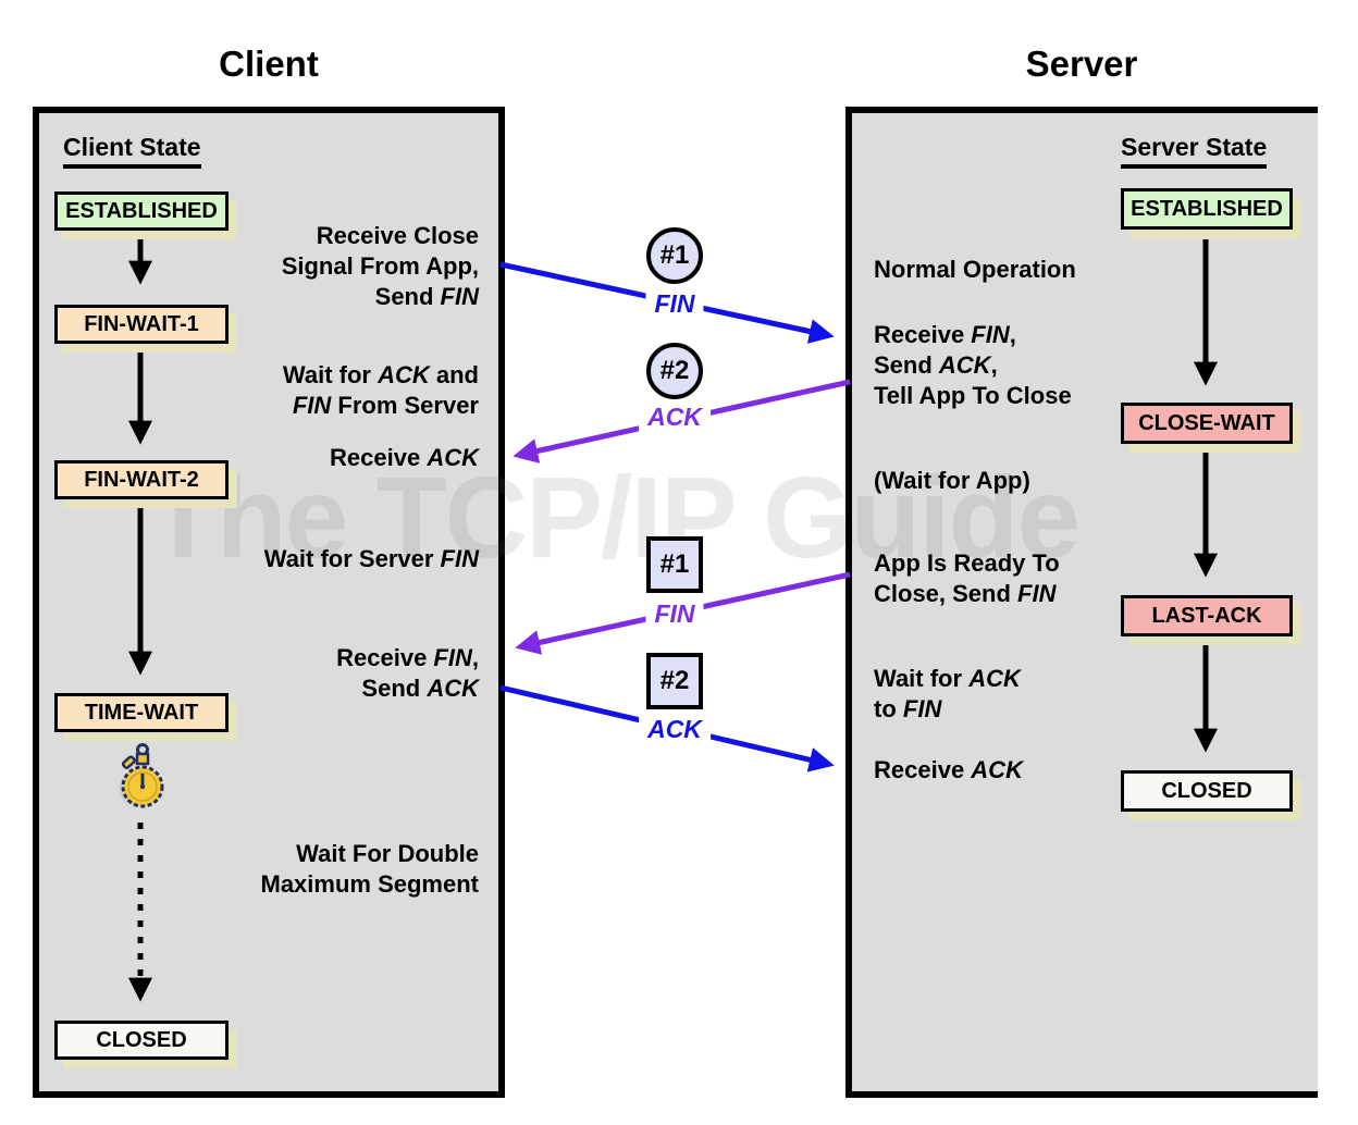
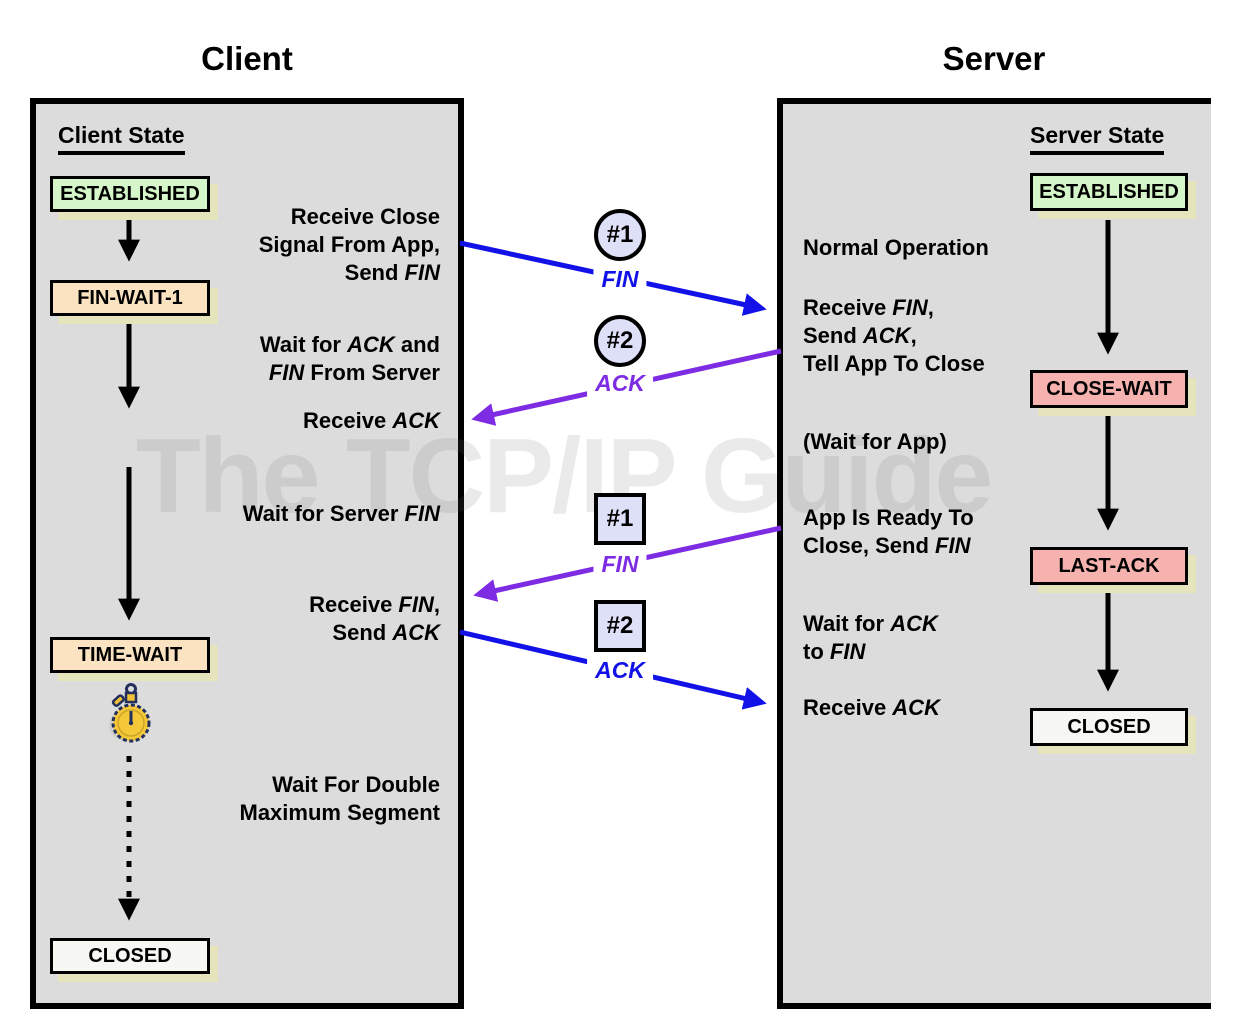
  The TCP/IP Guide
  Client
  Server
  Client State
  Server State
  ESTABLISHED
  FIN-WAIT-1
- FIN-WAIT-2
  TIME-WAIT
  CLOSED
  ESTABLISHED
  CLOSE-WAIT
  LAST-ACK
  CLOSED
  Receive Close
  Signal From App,
  Send FIN
  Wait for ACK and
  FIN From Server
  Receive ACK
  Wait for Server FIN
  Receive FIN,
  Send ACK
  Wait For Double
  Maximum Segment
  Normal Operation
  Receive FIN,
  Send ACK,
  Tell App To Close
  (Wait for App)
  App Is Ready To
  Close, Send FIN
  Wait for ACK
  to FIN
  Receive ACK
  #1
  #2
  #1
  #2
  FIN
  ACK
  FIN
  ACK
